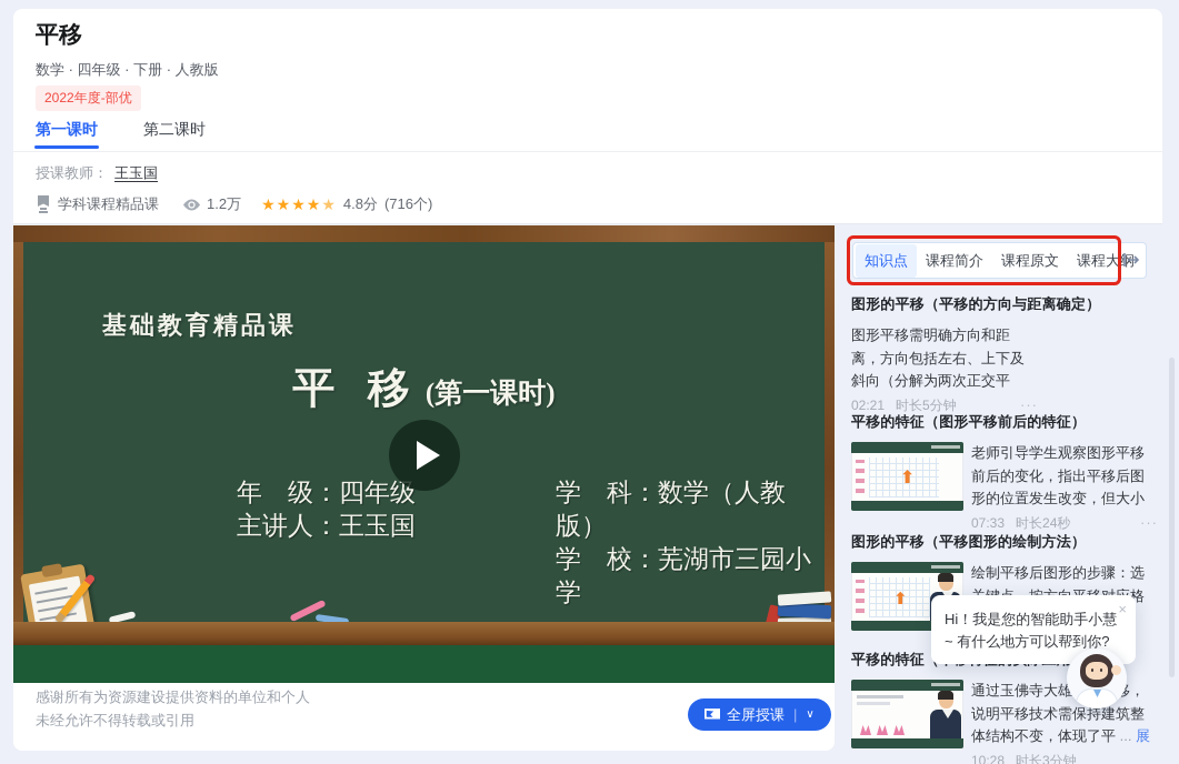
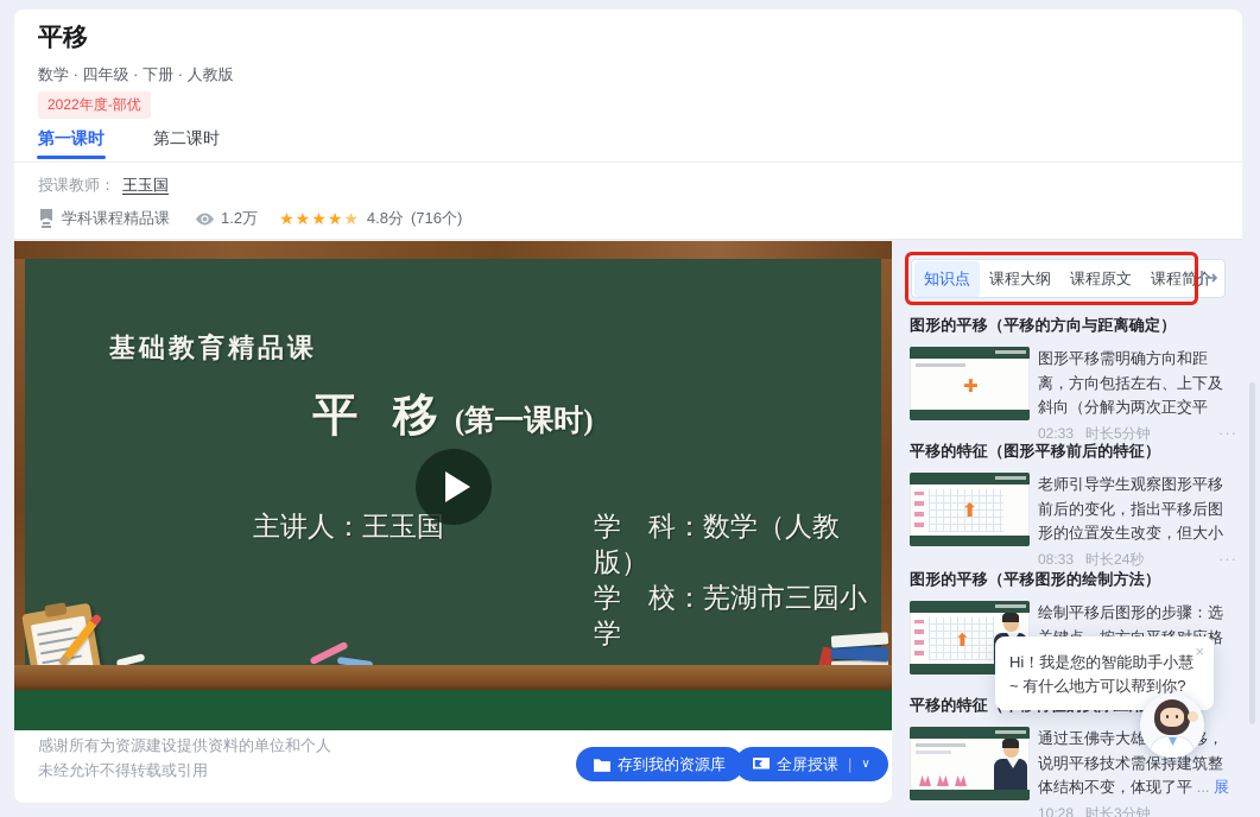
  平移
  数学 · 四年级 · 下册 · 人教版
  2022年度-部优
  第一课时
  第二课时
  授课教师： 王玉国
  学科课程精品课
  1.2万
  ★★★★★
  4.8分
  (716个)
  基础教育精品课
  平 移 (第一课时)
- 年 级：四年级
  主讲人：王玉国
  学 科：数学（人教版）
  学 校：芜湖市三园小学
  感谢所有为资源建设提供资料的单位和个人
  未经允许不得转载或引用
+ 存到我的资源库
  全屏授课
  |
  ∨
  知识点
- 课程简介
+ 课程大纲
  课程原文
- 课程大纲
+ 课程简介
  图形的平移（平移的方向与距离确定）
+ ✚
  图形平移需明确方向和距离，方向包括左右、上下及斜向（分解为两次正交平
- 02:21 时长5分钟
+ 02:33 时长5分钟
  ···
  平移的特征（图形平移前后的特征）
  ⬆
  老师引导学生观察图形平移前后的变化，指出平移后图形的位置发生改变，但大小
- 07:33 时长24秒
+ 08:33 时长24秒
  ···
  图形的平移（平移图形的绘制方法）
  ⬆
  通过玉佛寺大雄，说明平移技术需保持建筑整体结构不变，体现了平 ... 展
  10:28 时长3分钟
  ×
  Hi！我是您的智能助手小慧~ 有什么地方可以帮到你?
